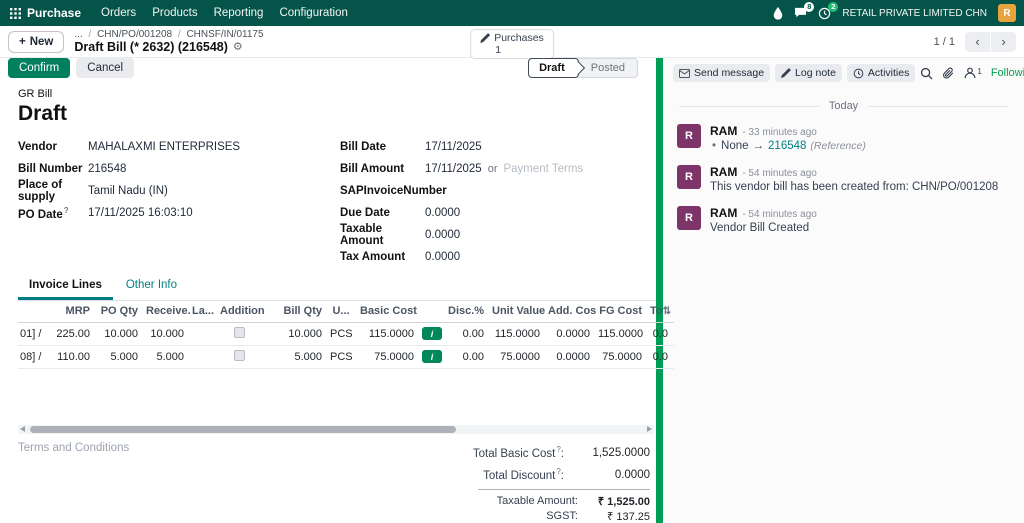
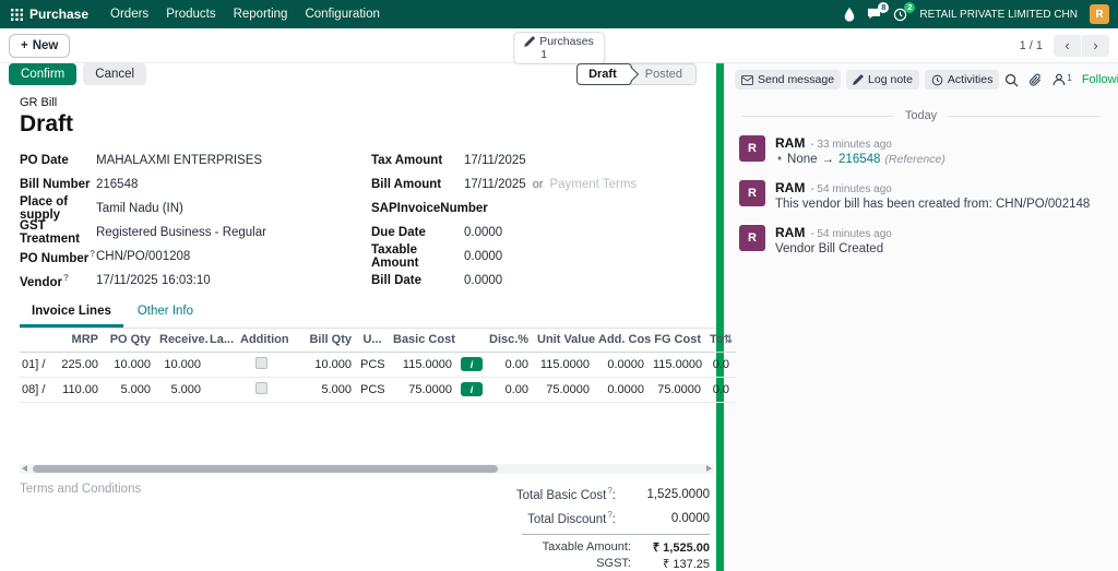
  Purchase
  Orders
  Products
  Reporting
  Configuration
  8
  2
  RETAIL PRIVATE LIMITED CHN
  R
  +
  New
- ... / CHN/PO/001208 / CHNSF/IN/01175
- Draft Bill (* 2632) (216548)
- ⚙
  Purchases
  1
  1 / 1
  ‹
  ›
  Confirm
  Cancel
  Draft
  Posted
  GR Bill
  Draft
- Vendor
+ PO Date
  MAHALAXMI ENTERPRISES
  Bill Number
  216548
  Place of supply
  Tamil Nadu (IN)
+ GST Treatment
+ Registered Business - Regular
+ PO Number?
+ CHN/PO/001208
- PO Date?
+ Vendor?
  17/11/2025 16:03:10
- Bill Date
+ Tax Amount
  17/11/2025
  Bill Amount
  17/11/2025
  or
  Payment Terms
  SAPInvoiceNumber
  Due Date
  0.0000
  Taxable Amount
  0.0000
- Tax Amount
+ Bill Date
  0.0000
  Invoice Lines
  Other Info
  	MRP	PO Qty	Receive.	La...	Addition	Bill Qty	U...	Basic Cost		Disc.%	Unit Value	Add. Cos	FG Cost	To⇅
  01] /	225.00	10.000	10.000			10.000	PCS	115.0000	i	0.00	115.0000	0.0000	115.0000	0.0
  08] /	110.00	5.000	5.000			5.000	PCS	75.0000	i	0.00	75.0000	0.0000	75.0000	0.0
  Terms and Conditions
  Total Basic Cost?:
  1,525.0000
  Total Discount?:
  0.0000
  Taxable Amount:
  ₹ 1,525.00
  SGST:
  ₹ 137.25
  Send message
  Log note
  Activities
  1
  Today
  R
  RAM
  - 33 minutes ago
  • None → 216548 (Reference)
  R
  RAM
  - 54 minutes ago
- This vendor bill has been created from: CHN/PO/001208
+ This vendor bill has been created from: CHN/PO/002148
  R
  RAM
  - 54 minutes ago
  Vendor Bill Created
